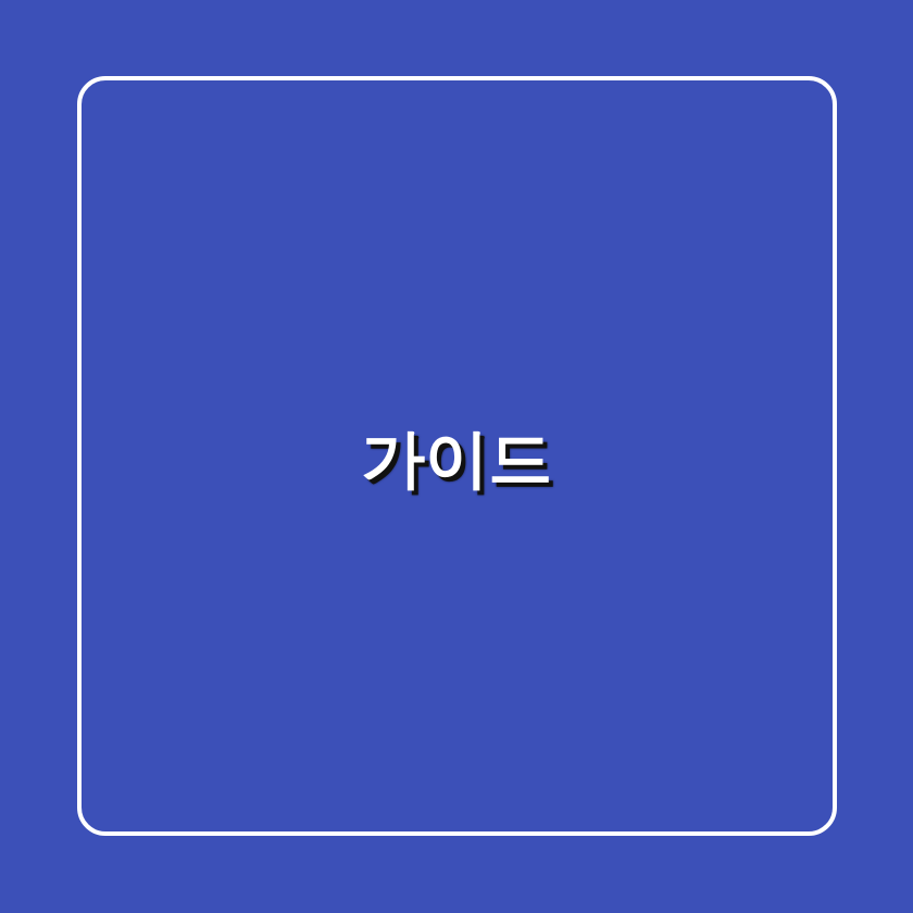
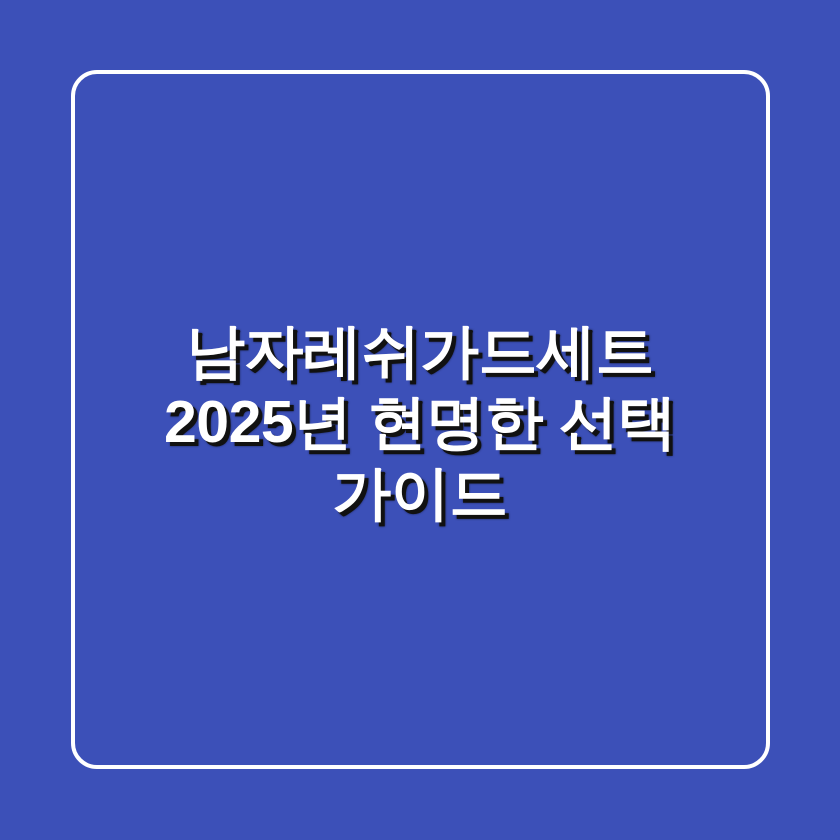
+ 남자레쉬가드세트
+ 2025년 현명한 선택
  가이드
